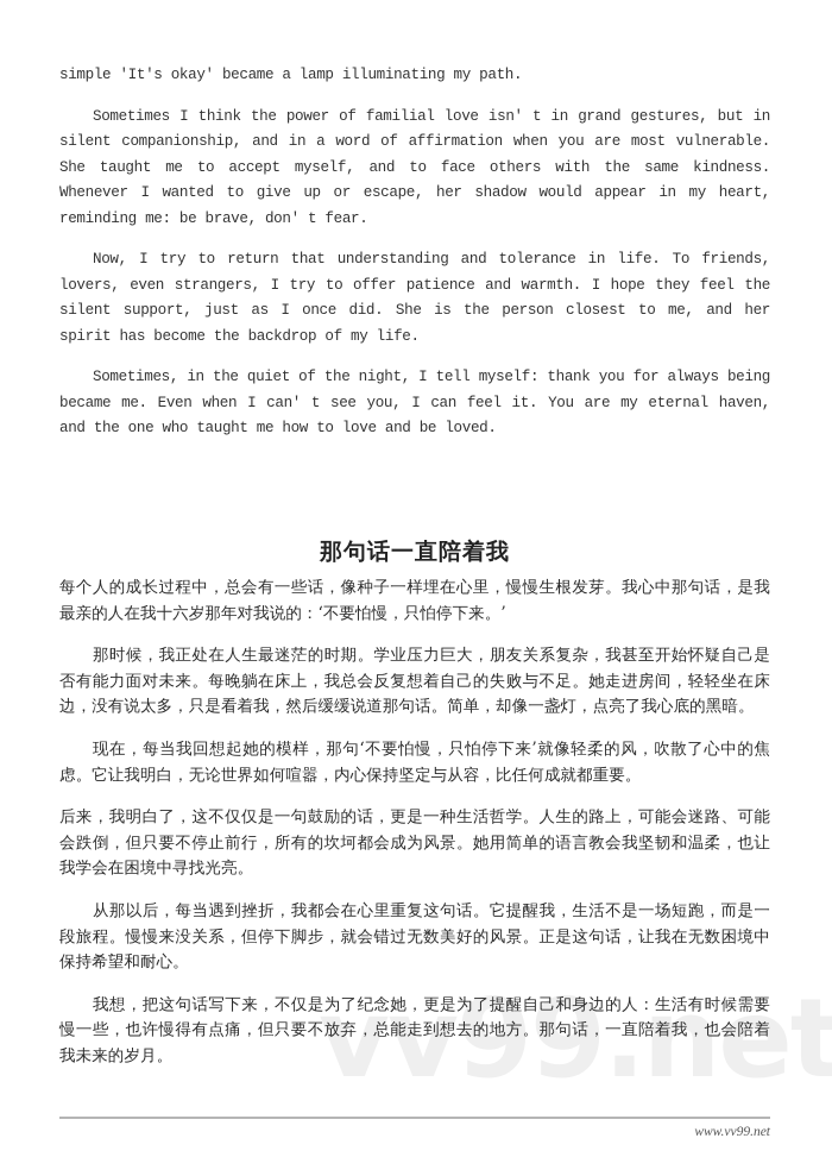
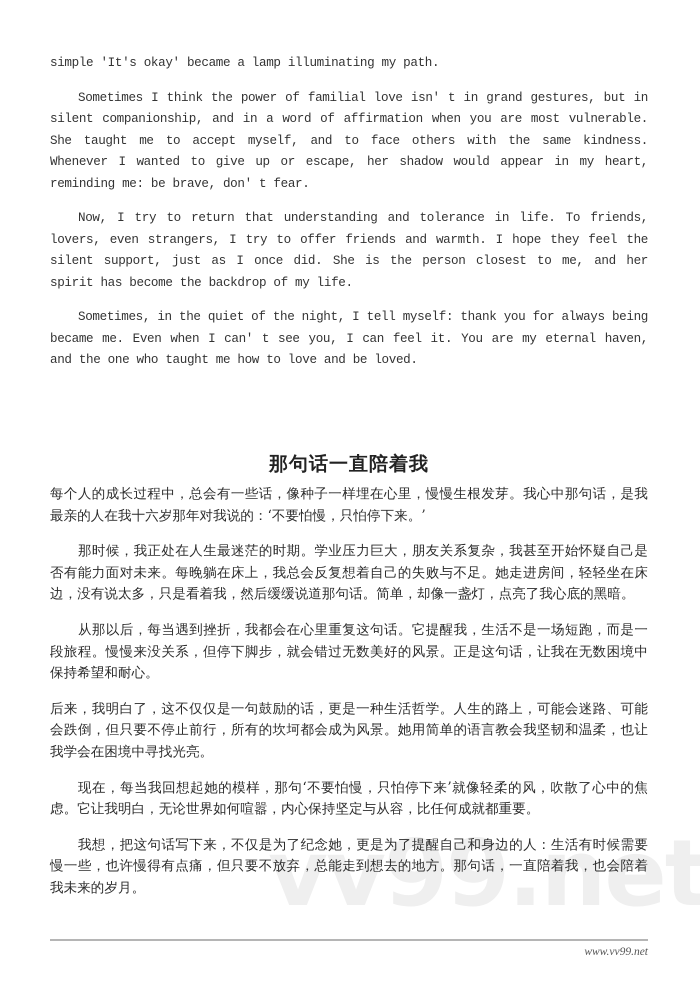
  vv99.net
  simple 'It's okay' became a lamp illuminating my path.
  Sometimes I think the power of familial love isn' t in grand gestures, but in silent companionship, and in a word of affirmation when you are most vulnerable. She taught me to accept myself, and to face others with the same kindness. Whenever I wanted to give up or escape, her shadow would appear in my heart, reminding me: be brave, don' t fear.
- Now, I try to return that understanding and tolerance in life. To friends, lovers, even strangers, I try to offer patience and warmth. I hope they feel the silent support, just as I once did. She is the person closest to me, and her spirit has become the backdrop of my life.
+ Now, I try to return that understanding and tolerance in life. To friends, lovers, even strangers, I try to offer friends and warmth. I hope they feel the silent support, just as I once did. She is the person closest to me, and her spirit has become the backdrop of my life.
  Sometimes, in the quiet of the night, I tell myself: thank you for always being became me. Even when I can' t see you, I can feel it. You are my eternal haven, and the one who taught me how to love and be loved.
  那句话一直陪着我
  每个人的成长过程中，总会有一些话，像种子一样埋在心里，慢慢生根发芽。我心中那句话，是我最亲的人在我十六岁那年对我说的：‘不要怕慢，只怕停下来。’
  那时候，我正处在人生最迷茫的时期。学业压力巨大，朋友关系复杂，我甚至开始怀疑自己是否有能力面对未来。每晚躺在床上，我总会反复想着自己的失败与不足。她走进房间，轻轻坐在床边，没有说太多，只是看着我，然后缓缓说道那句话。简单，却像一盏灯，点亮了我心底的黑暗。
- 现在，每当我回想起她的模样，那句‘不要怕慢，只怕停下来’就像轻柔的风，吹散了心中的焦虑。它让我明白，无论世界如何喧嚣，内心保持坚定与从容，比任何成就都重要。
+ 从那以后，每当遇到挫折，我都会在心里重复这句话。它提醒我，生活不是一场短跑，而是一段旅程。慢慢来没关系，但停下脚步，就会错过无数美好的风景。正是这句话，让我在无数困境中保持希望和耐心。
  后来，我明白了，这不仅仅是一句鼓励的话，更是一种生活哲学。人生的路上，可能会迷路、可能会跌倒，但只要不停止前行，所有的坎坷都会成为风景。她用简单的语言教会我坚韧和温柔，也让我学会在困境中寻找光亮。
- 从那以后，每当遇到挫折，我都会在心里重复这句话。它提醒我，生活不是一场短跑，而是一段旅程。慢慢来没关系，但停下脚步，就会错过无数美好的风景。正是这句话，让我在无数困境中保持希望和耐心。
+ 现在，每当我回想起她的模样，那句‘不要怕慢，只怕停下来’就像轻柔的风，吹散了心中的焦虑。它让我明白，无论世界如何喧嚣，内心保持坚定与从容，比任何成就都重要。
  我想，把这句话写下来，不仅是为了纪念她，更是为了提醒自己和身边的人：生活有时候需要慢一些，也许慢得有点痛，但只要不放弃，总能走到想去的地方。那句话，一直陪着我，也会陪着我未来的岁月。
  www.vv99.net
